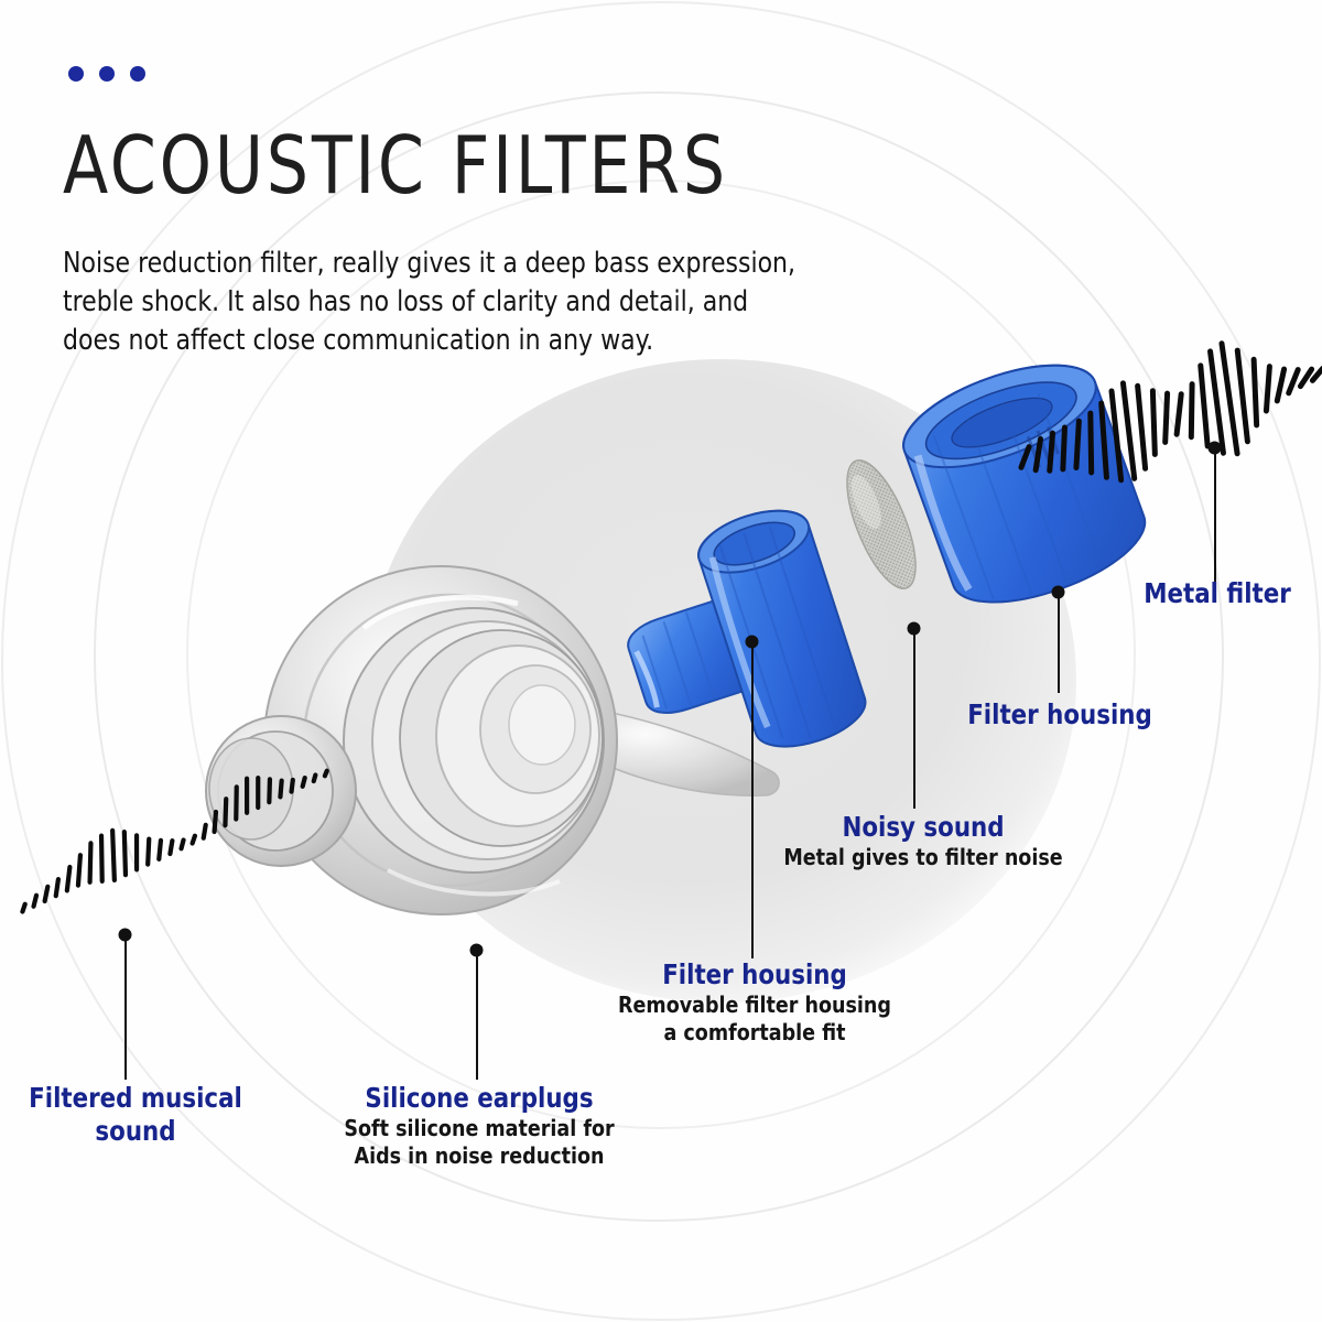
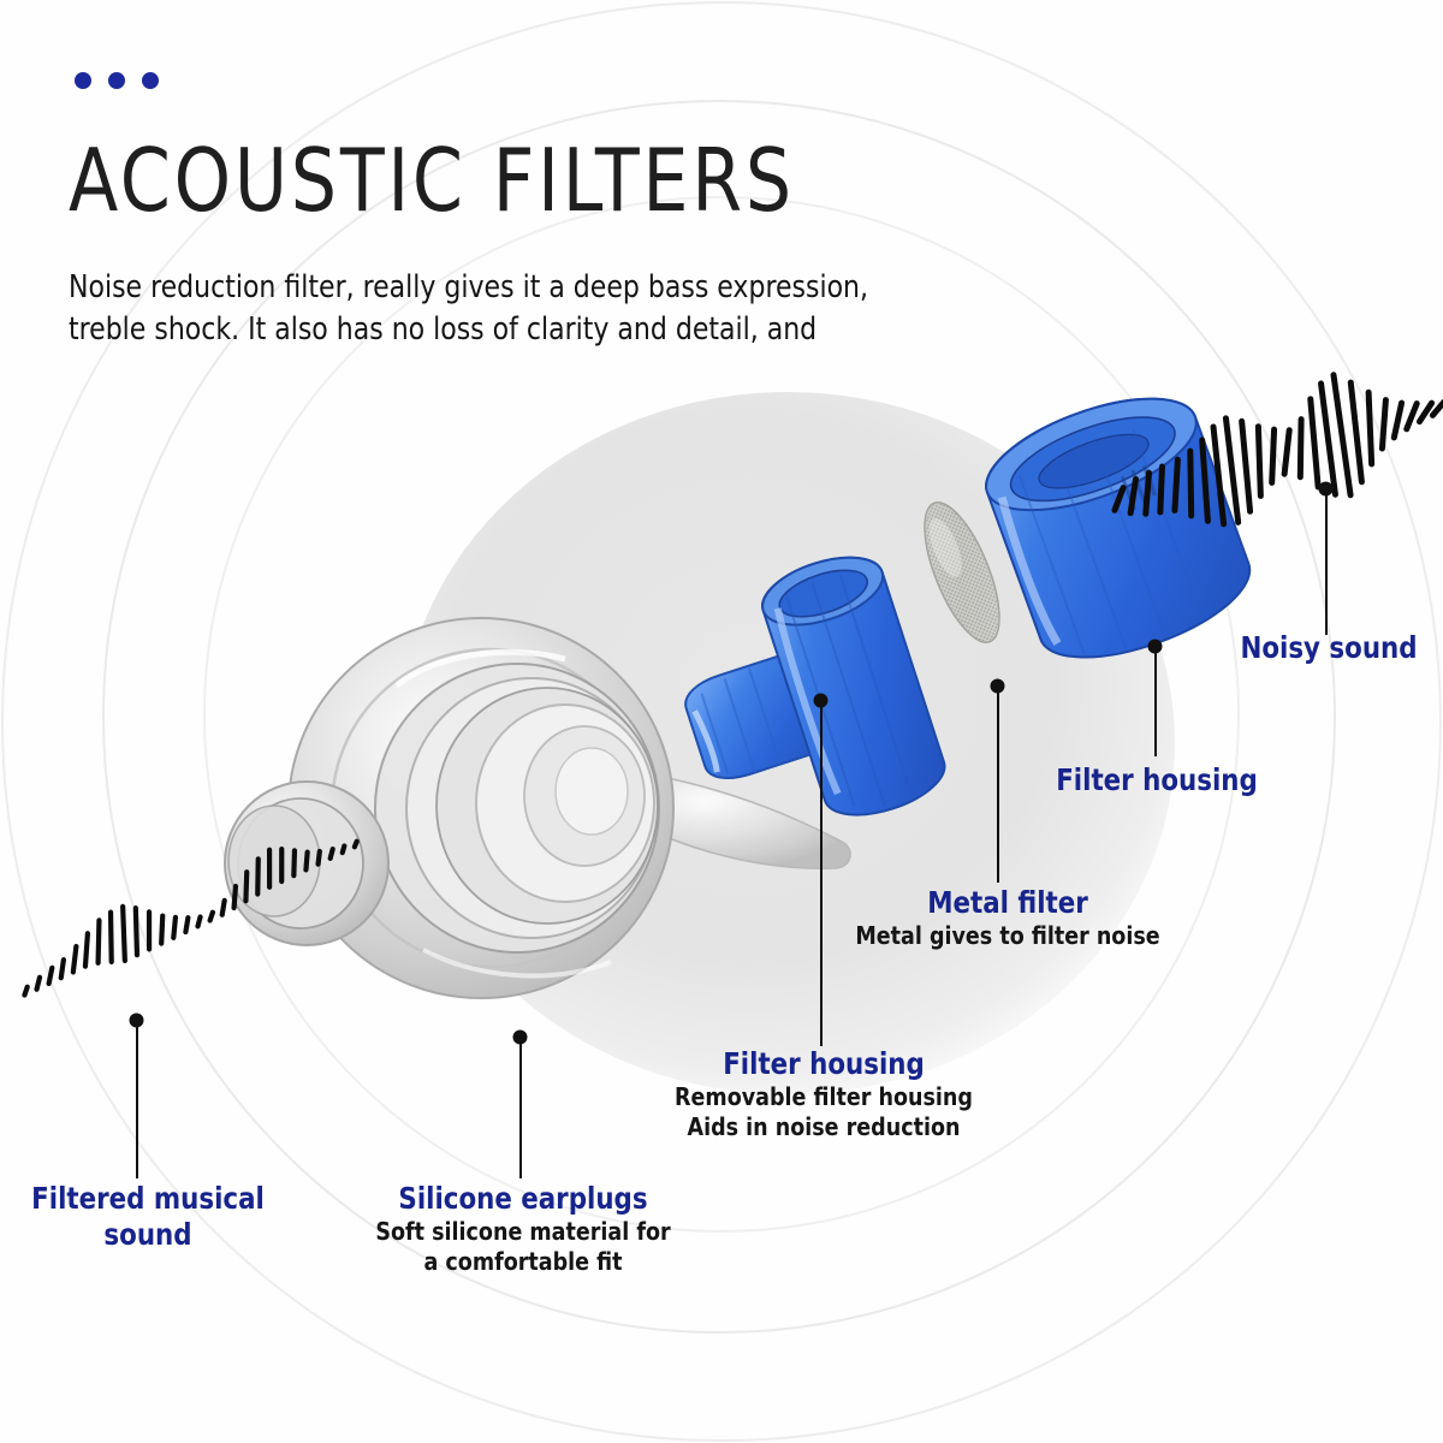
  ACOUSTIC FILTERS
  Noise reduction filter, really gives it a deep bass expression,
  treble shock. It also has no loss of clarity and detail, and
- does not affect close communication in any way.
- Metal filter
+ Noisy sound
  Filter housing
- Noisy sound
+ Metal filter
  Metal gives to filter noise
  Filter housing
  Removable filter housing
- a comfortable fit
+ Aids in noise reduction
  Silicone earplugs
  Soft silicone material for
- Aids in noise reduction
+ a comfortable fit
  Filtered musical
  sound
